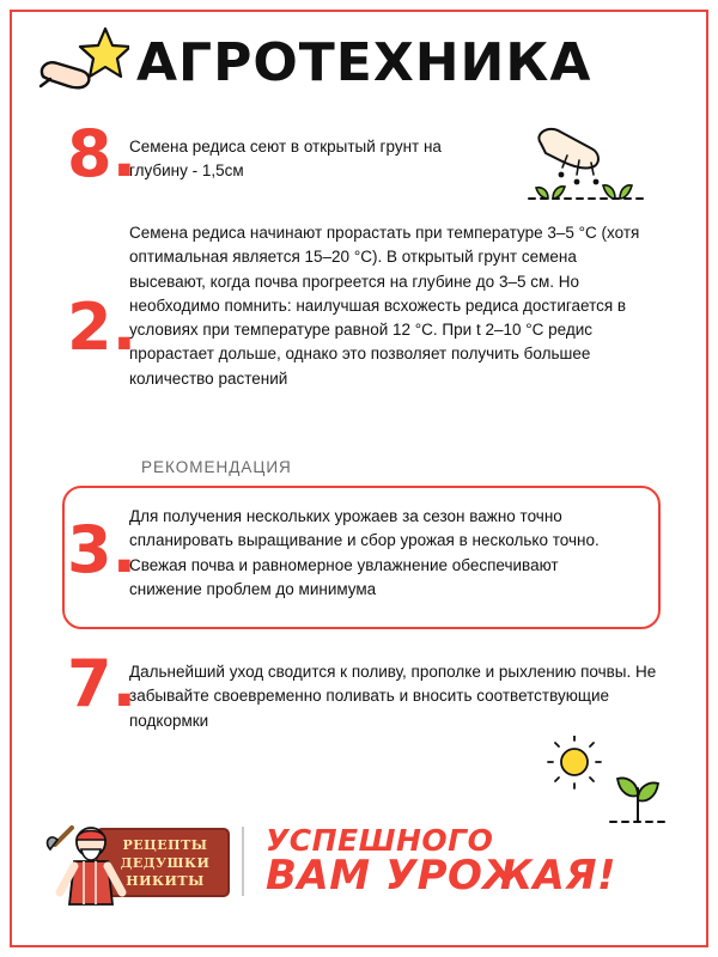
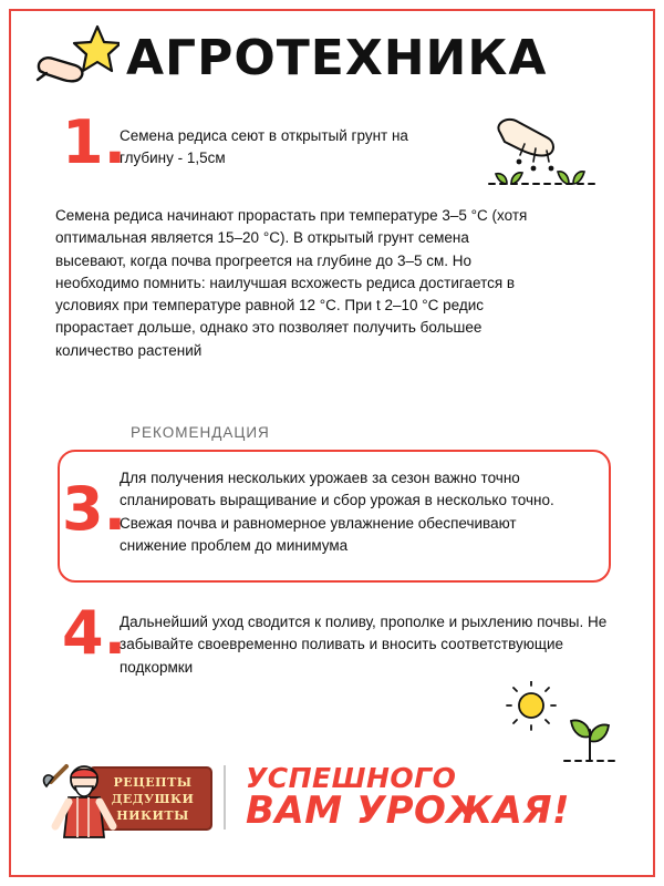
  АГРОТЕХНИКА
- 8.
+ 1.
  Семена редиса сеют в открытый грунт на глубину - 1,5см
- 2.
  Семена редиса начинают прорастать при температуре 3–5 °C (хотя оптимальная является 15–20 °C). В открытый грунт семена высевают, когда почва прогреется на глубине до 3–5 см. Но необходимо помнить: наилучшая всхожесть редиса достигается в условиях при температуре равной 12 °C. При t 2–10 °C редис прорастает дольше, однако это позволяет получить большее количество растений
  РЕКОМЕНДАЦИЯ
  3.
  Для получения нескольких урожаев за сезон важно точно спланировать выращивание и сбор урожая в несколько точно. Свежая почва и равномерное увлажнение обеспечивают снижение проблем до минимума
- 7.
+ 4.
  Дальнейший уход сводится к поливу, прополке и рыхлению почвы. Не забывайте своевременно поливать и вносить соответствующие подкормки
  РЕЦЕПТЫ
  ДЕДУШКИ
  НИКИТЫ
  УСПЕШНОГО
  ВАМ УРОЖАЯ!
